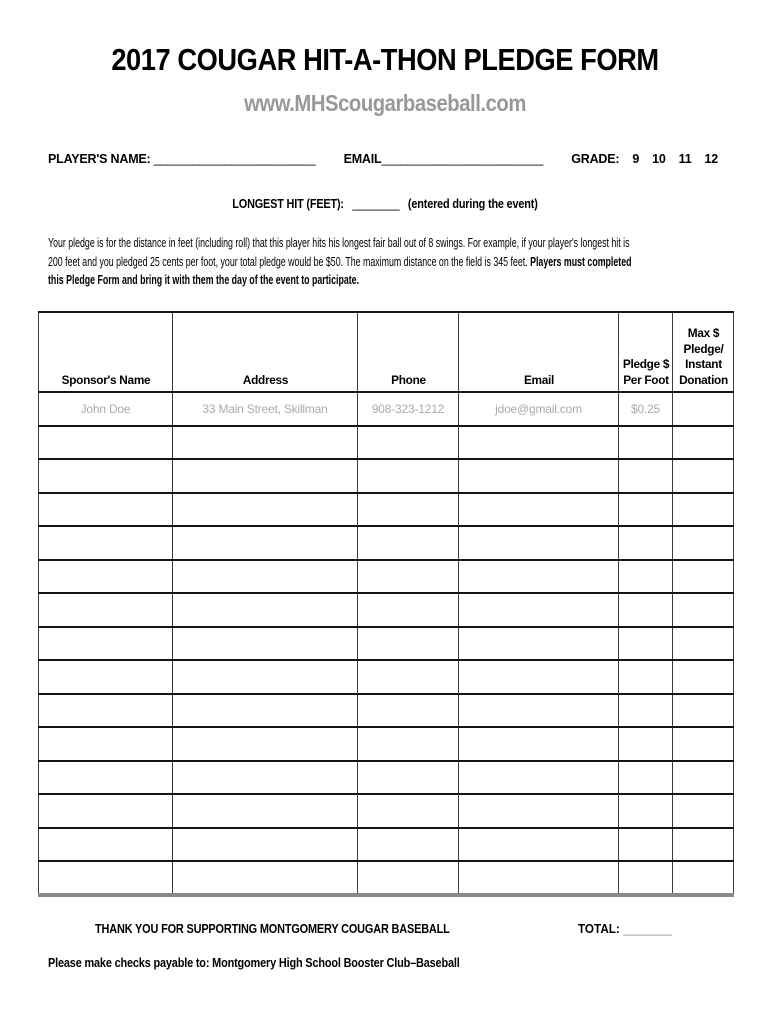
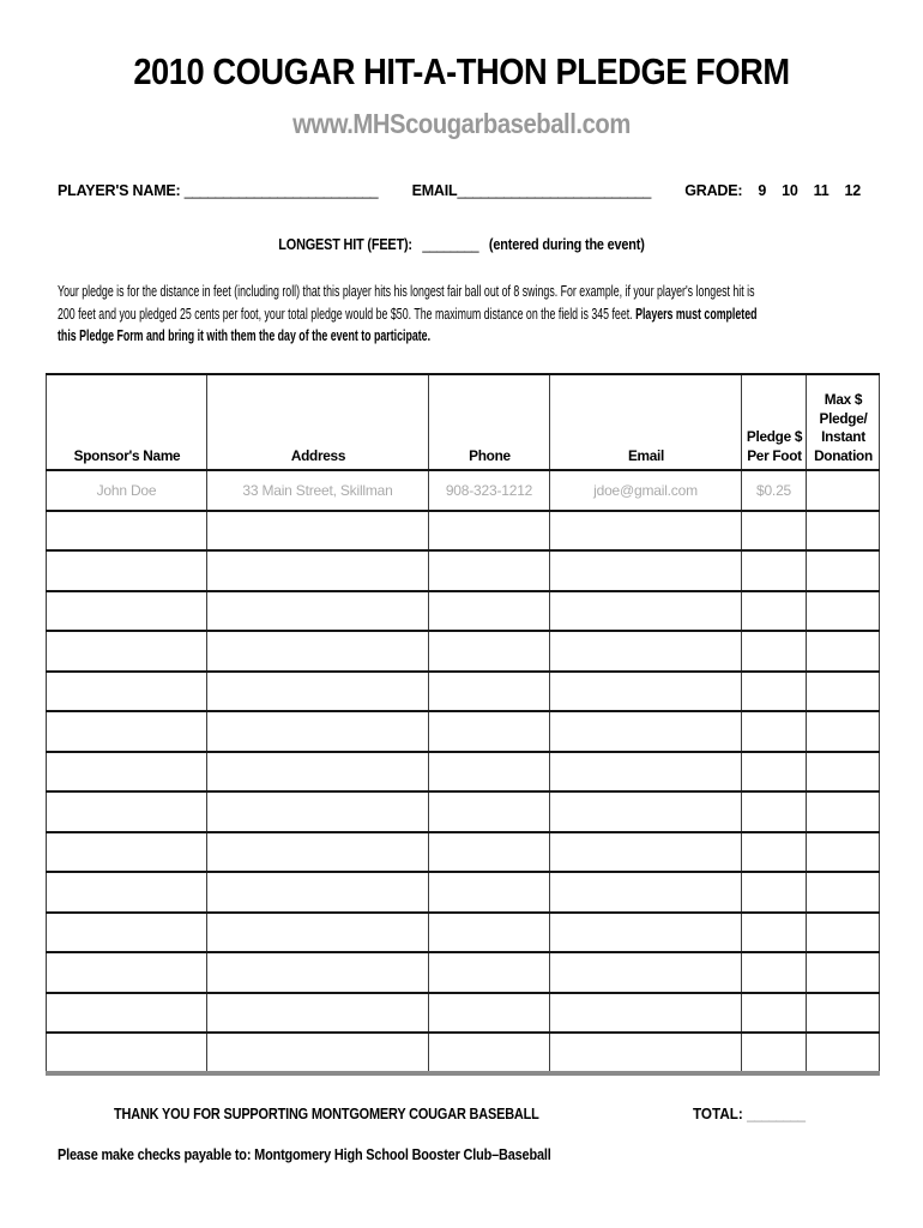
- 2017 COUGAR HIT-A-THON PLEDGE FORM
+ 2010 COUGAR HIT-A-THON PLEDGE FORM
  www.MHScougarbaseball.com
  PLAYER'S NAME: _________________________
  EMAIL_________________________
  GRADE: 9 10 11 12
  LONGEST HIT (FEET): ________ (entered during the event)
  Your pledge is for the distance in feet (including roll) that this player hits his longest fair ball out of 8 swings. For example, if your player's longest hit is
  200 feet and you pledged 25 cents per foot, your total pledge would be $50. The maximum distance on the field is 345 feet. Players must completed
  this Pledge Form and bring it with them the day of the event to participate.
  Sponsor's Name	Address	Phone	Email	Pledge $ Per Foot	Max $ Pledge/ Instant Donation
  John Doe	33 Main Street, Skillman	908-323-1212	jdoe@gmail.com	$0.25
  THANK YOU FOR SUPPORTING MONTGOMERY COUGAR BASEBALL
  TOTAL: ________
  Please make checks payable to: Montgomery High School Booster Club–Baseball
